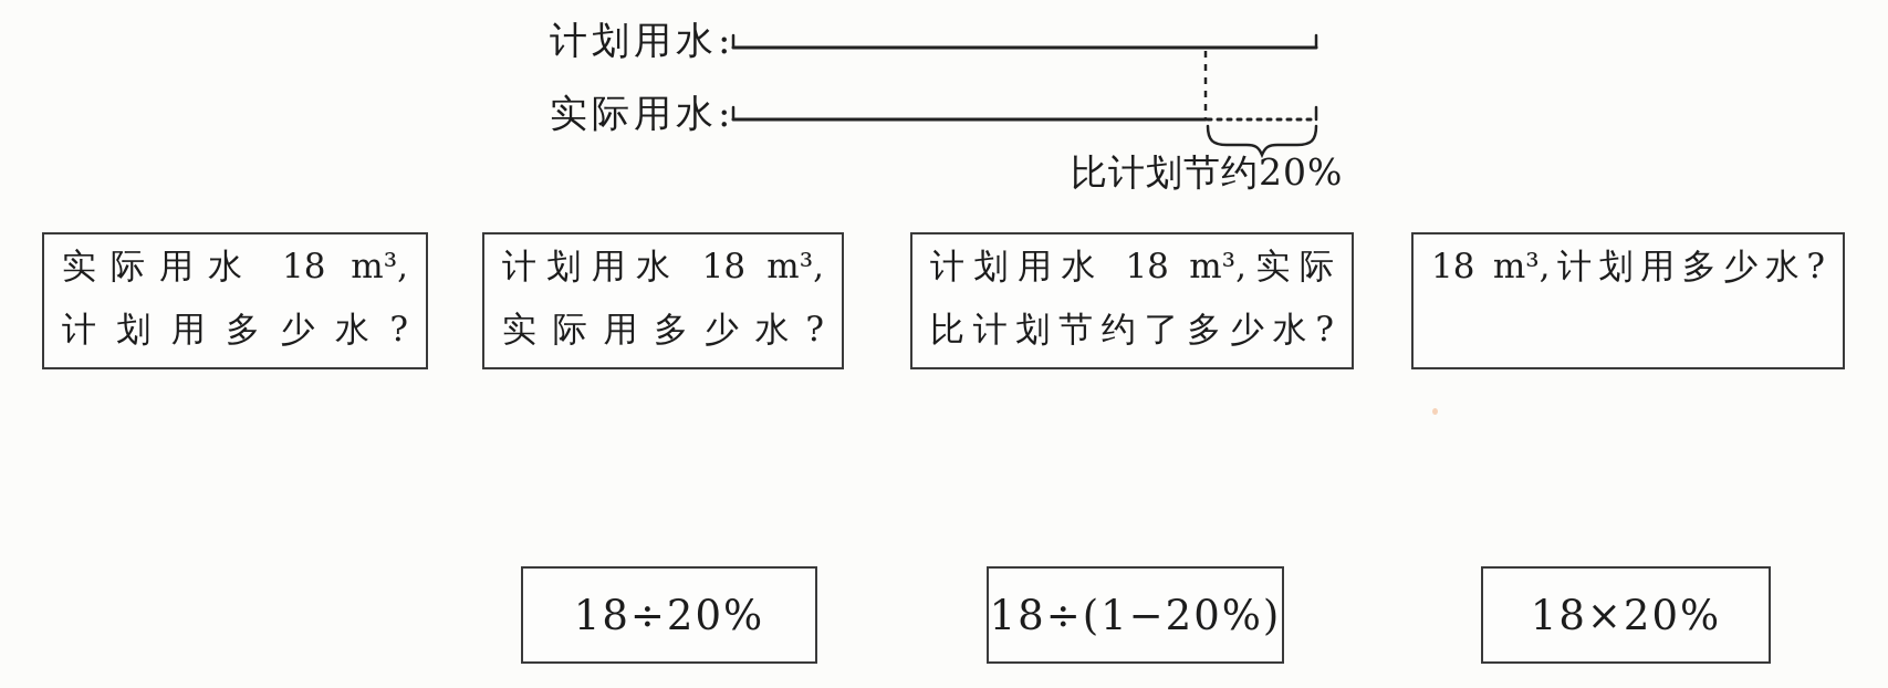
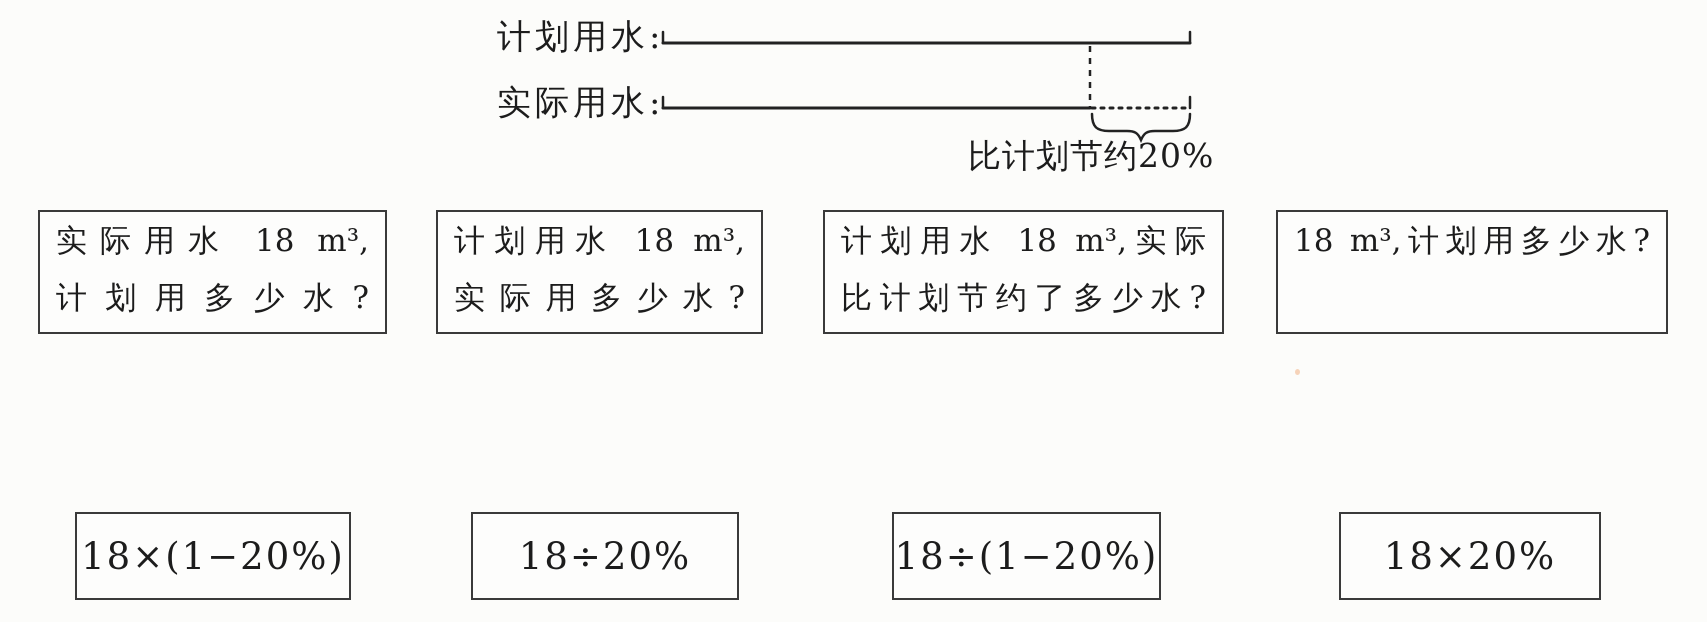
  计划用水:
  实际用水:
  比计划节约20%
  实际用水 18 m³,
  计划用多少水?
  计划用水 18 m³,
  实际用多少水?
  计划用水 18 m³,实际
  比计划节约了多少水?
  18 m³,计划用多少水?
+ 18×(1−20%)
  18÷20%
  18÷(1−20%)
  18×20%
